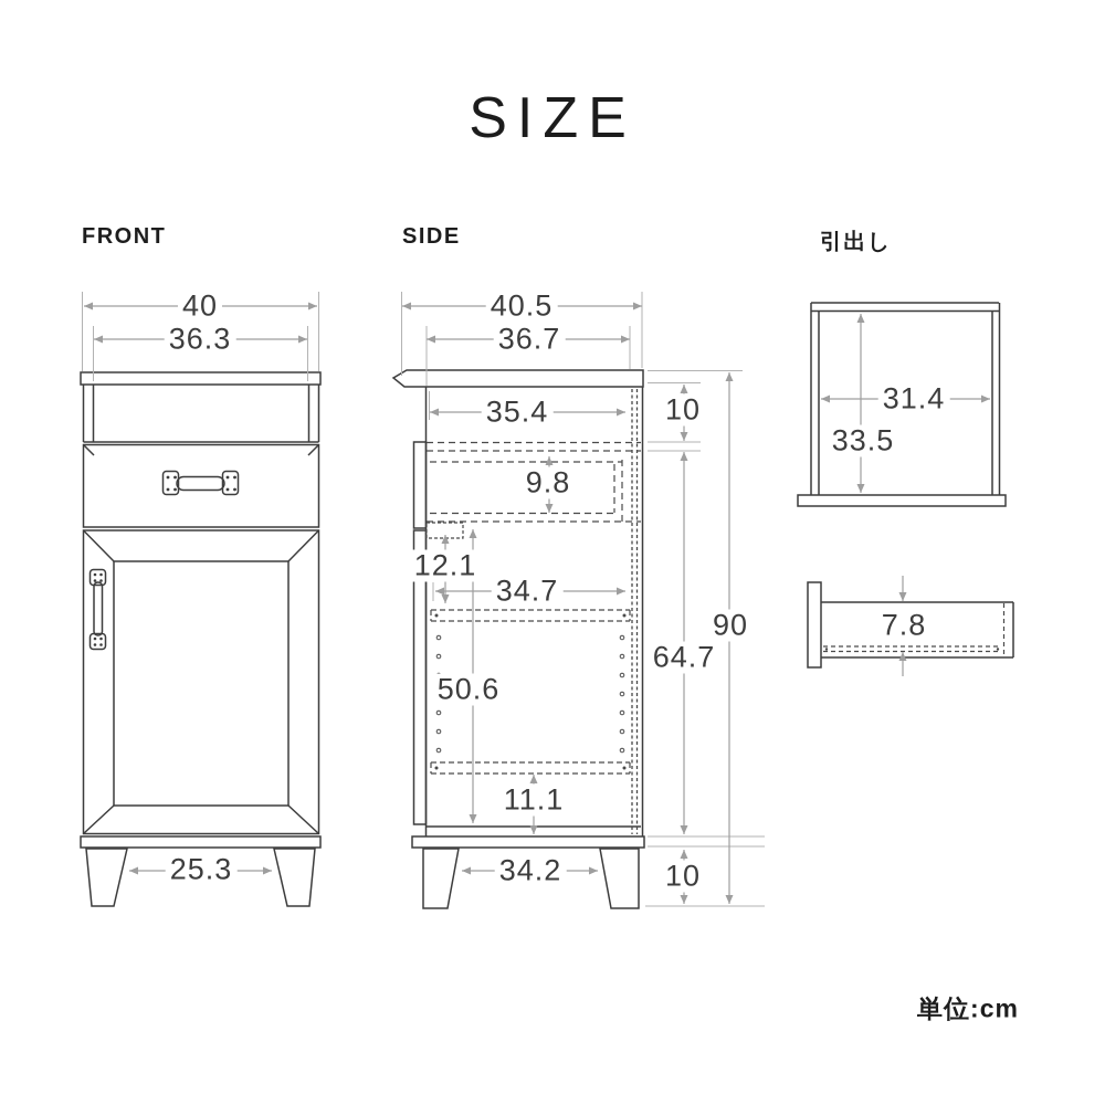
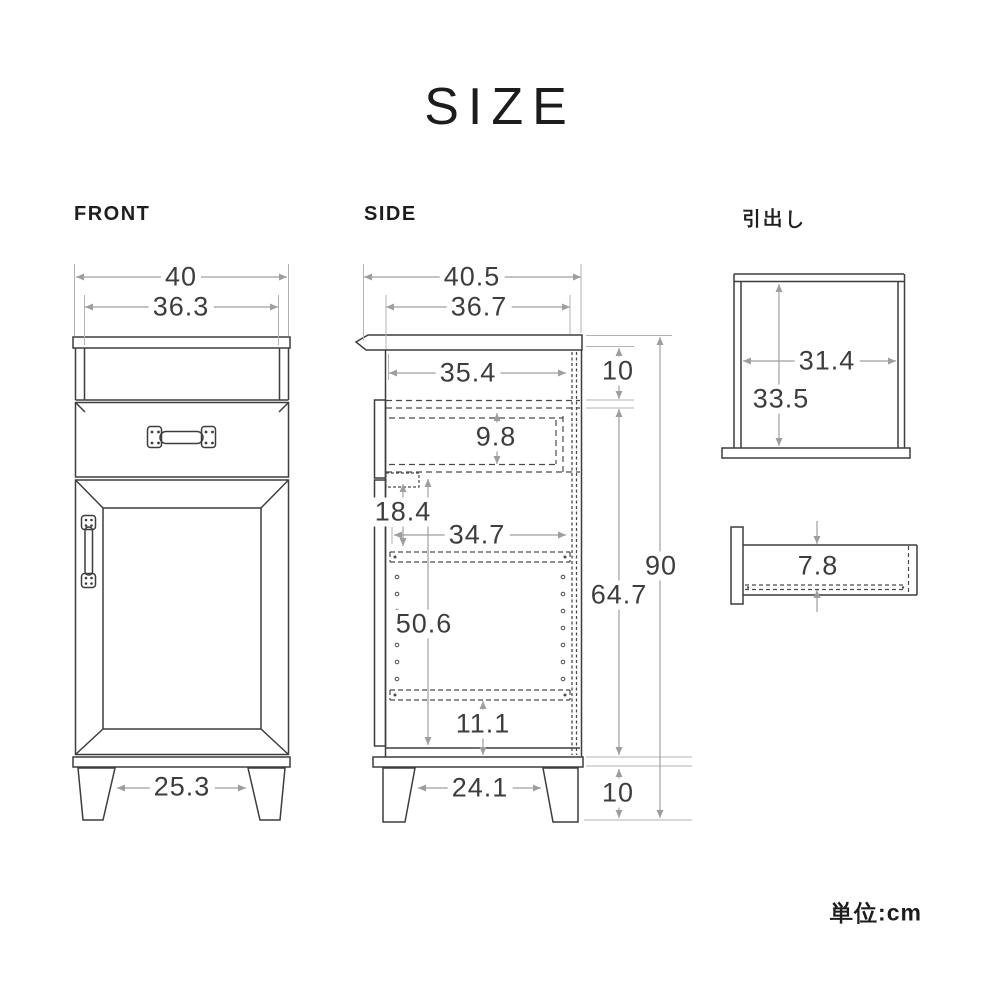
  SIZE
  FRONT
  SIDE
  引出し
  40
  36.3
  25.3
  40.5
  36.7
  35.4
  10
  9.8
- 12.1
+ 18.4
  34.7
  50.6
  64.7
  90
  11.1
- 34.2
+ 24.1
  10
  31.4
  33.5
  7.8
  単位:cm
